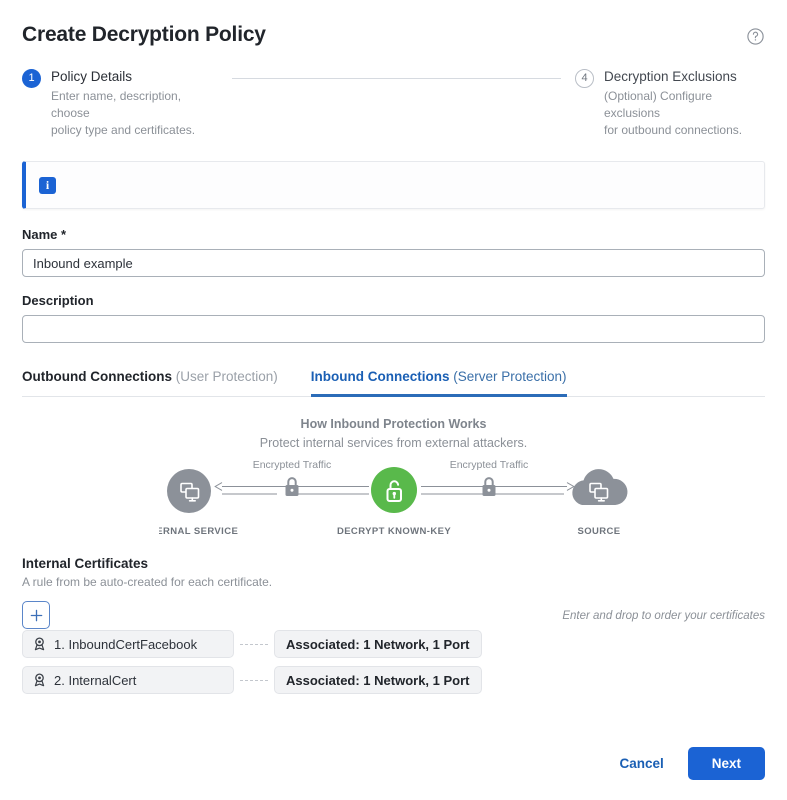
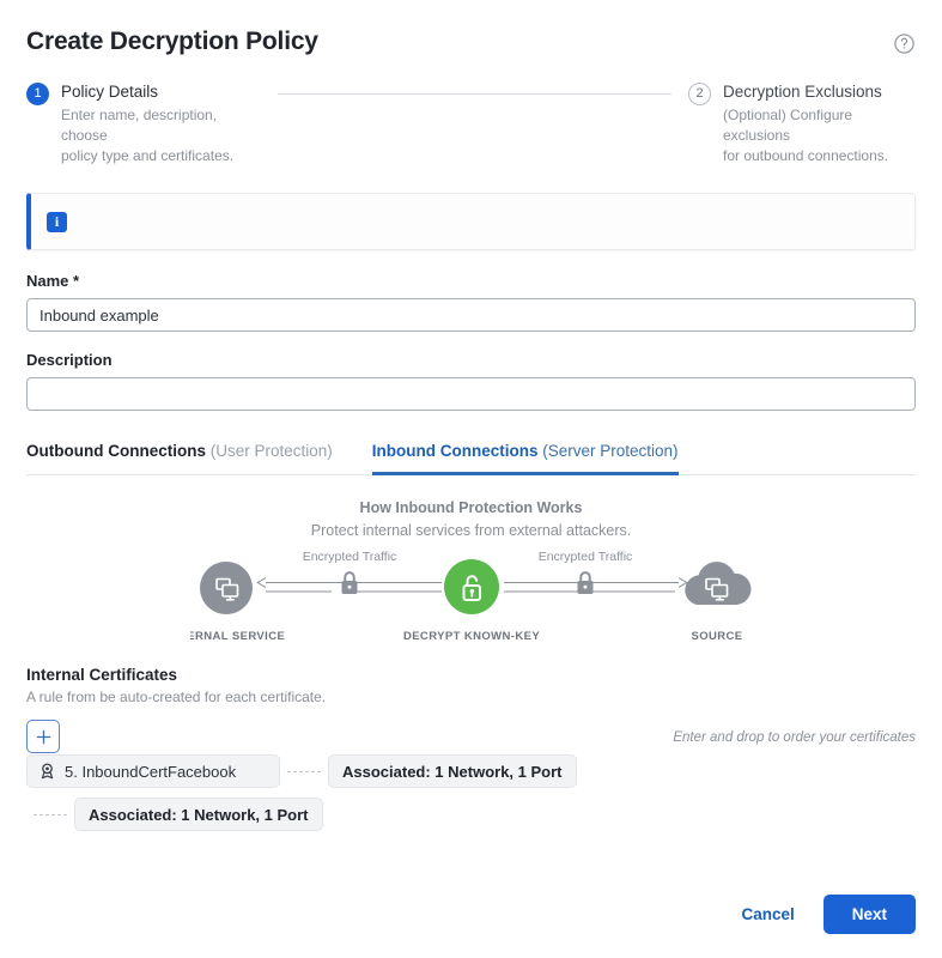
  Create Decryption Policy
  1
  Policy Details
  Enter name, description, choose
  policy type and certificates.
- 4
+ 2
  Decryption Exclusions
  (Optional) Configure exclusions
  for outbound connections.
  i
  Name *
  Inbound example
  Description
  Outbound Connections (User Protection)
  Inbound Connections (Server Protection)
  How Inbound Protection Works
  Protect internal services from external attackers.
  Encrypted Traffic
  Encrypted Traffic
  ERNAL SERVICE
  DECRYPT KNOWN-KEY
  SOURCE
  Internal Certificates
  A rule from be auto-created for each certificate.
  Enter and drop to order your certificates
- 1. InboundCertFacebook
+ 5. InboundCertFacebook
  Associated: 1 Network, 1 Port
- 2. InternalCert
  Associated: 1 Network, 1 Port
  Cancel
  Next
